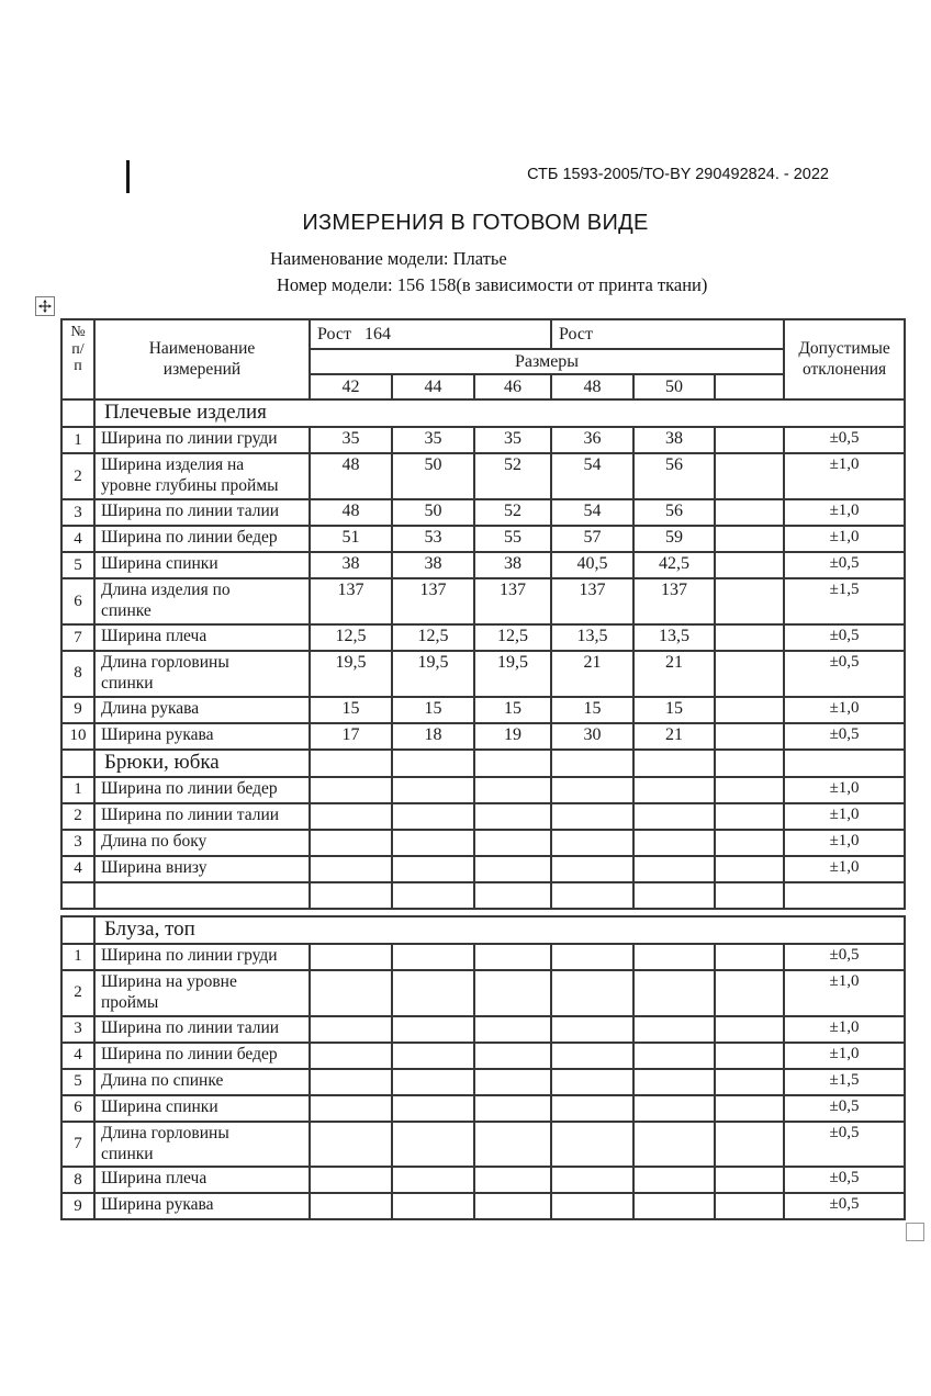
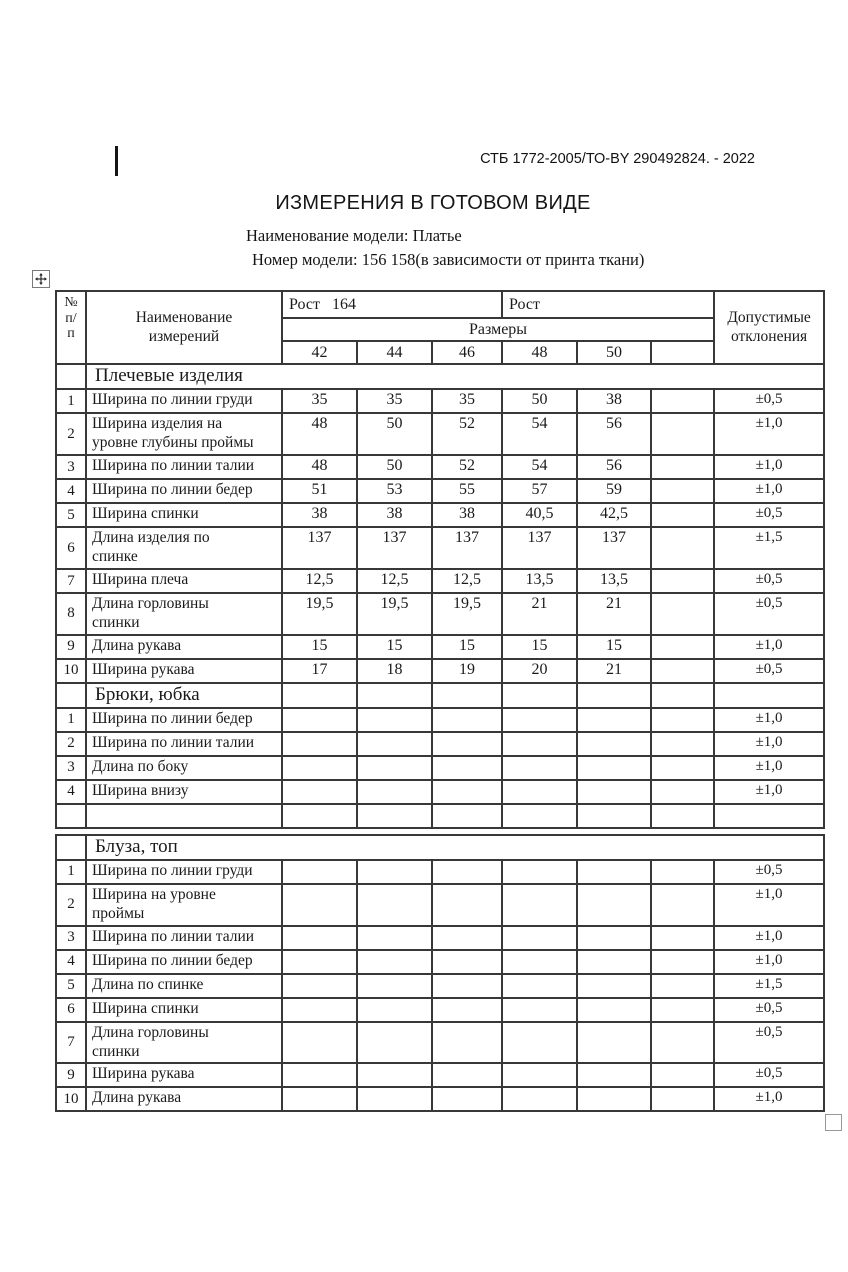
- СТБ 1593-2005/ТО-BY 290492824. - 2022
+ СТБ 1772-2005/ТО-BY 290492824. - 2022
  ИЗМЕРЕНИЯ В ГОТОВОМ ВИДЕ
  Наименование модели: Платье
  Номер модели: 156 158(в зависимости от принта ткани)
  № п/ п	Наименование измерений	Рост 164	Рост	Допустимые отклонения
  Размеры
  42	44	46	48	50
  	Плечевые изделия
- 1	Ширина по линии груди	35	35	35	36	38		±0,5
+ 1	Ширина по линии груди	35	35	35	50	38		±0,5
  2	Ширина изделия на уровне глубины проймы	48	50	52	54	56		±1,0
  3	Ширина по линии талии	48	50	52	54	56		±1,0
  4	Ширина по линии бедер	51	53	55	57	59		±1,0
  5	Ширина спинки	38	38	38	40,5	42,5		±0,5
  6	Длина изделия по спинке	137	137	137	137	137		±1,5
  7	Ширина плеча	12,5	12,5	12,5	13,5	13,5		±0,5
  8	Длина горловины спинки	19,5	19,5	19,5	21	21		±0,5
  9	Длина рукава	15	15	15	15	15		±1,0
- 10	Ширина рукава	17	18	19	30	21		±0,5
+ 10	Ширина рукава	17	18	19	20	21		±0,5
  	Брюки, юбка
  1	Ширина по линии бедер							±1,0
  2	Ширина по линии талии							±1,0
  3	Длина по боку							±1,0
  4	Ширина внизу							±1,0
  	Блуза, топ
  1	Ширина по линии груди							±0,5
  2	Ширина на уровне проймы							±1,0
  3	Ширина по линии талии							±1,0
  4	Ширина по линии бедер							±1,0
  5	Длина по спинке							±1,5
  6	Ширина спинки							±0,5
  7	Длина горловины спинки							±0,5
- 8	Ширина плеча							±0,5
  9	Ширина рукава							±0,5
+ 10	Длина рукава							±1,0
